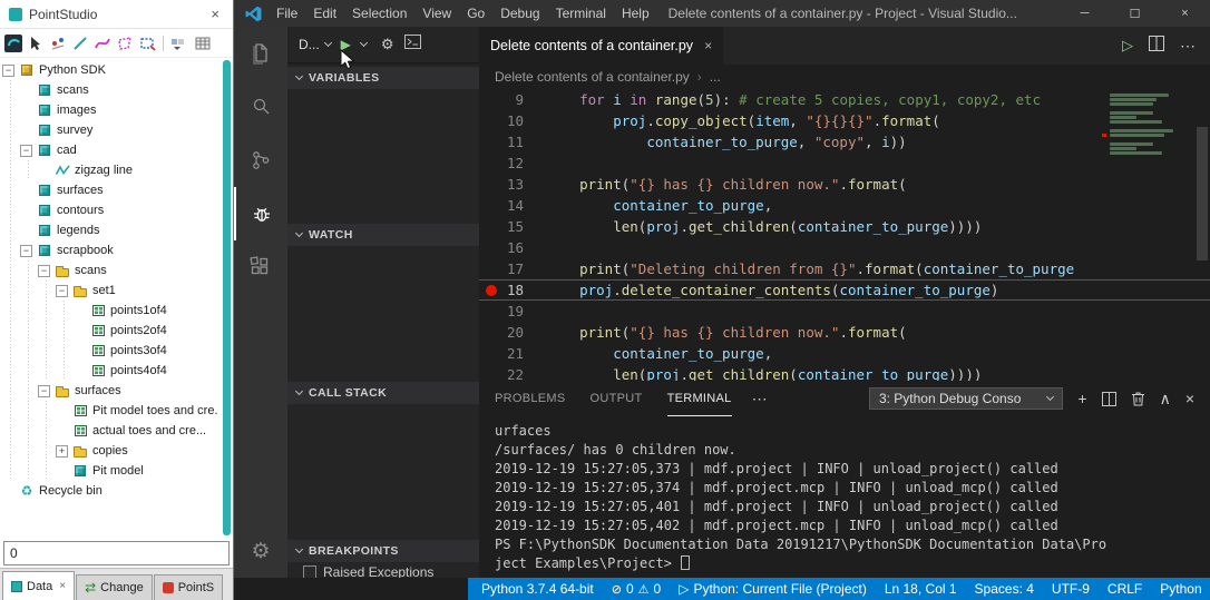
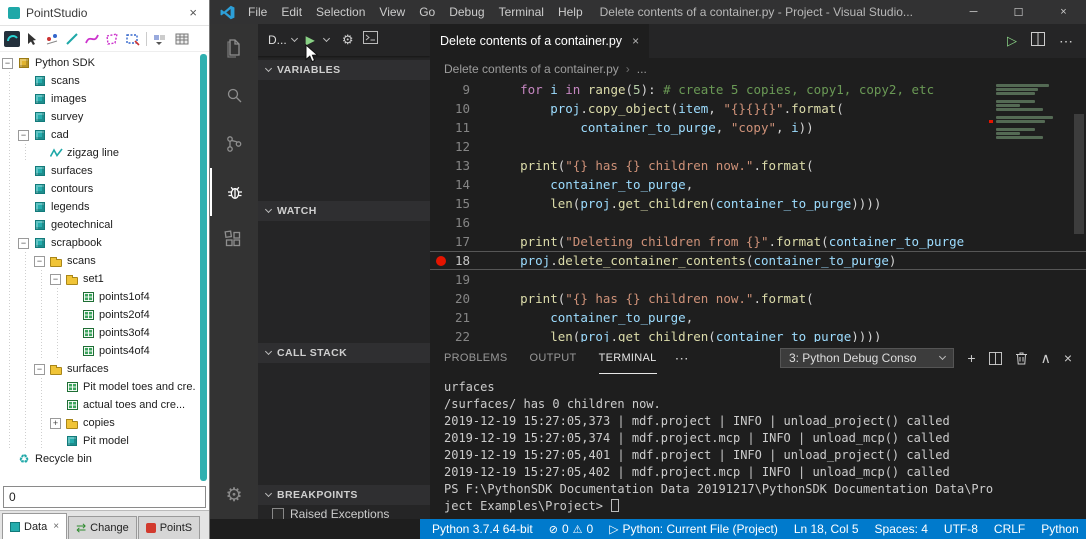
  PointStudio
  ×
  −
  Python SDK
  scans
  images
  survey
  −
  cad
  zigzag line
  surfaces
  contours
  legends
+ geotechnical
  −
  scrapbook
  −
  scans
  −
  set1
  points1of4
  points2of4
  points3of4
  points4of4
  −
  surfaces
  Pit model toes and cre.
  actual toes and cre...
  +
  copies
  Pit model
  ♻
  Recycle bin
  0
  Data
  ×
  ⇄
  Change
  PointS
  File
  Edit
  Selection
  View
  Go
  Debug
  Terminal
  Help
  Delete contents of a container.py - Project - Visual Studio...
  ─
  ☐
  ×
  ⚙
  D...
  ▶
  ⚙
  VARIABLES
  WATCH
  CALL STACK
  BREAKPOINTS
  Raised Exceptions
  Delete contents of a container.py
  ×
  ▷
  ⋯
  Delete contents of a container.py
  ›
  ...
  9
  for i in range(5): # create 5 copies, copy1, copy2, etc
  10
  proj.copy_object(item, "{}{}{}".format(
  11
  container_to_purge, "copy", i))
  12
  13
  print("{} has {} children now.".format(
  14
  container_to_purge,
  15
  len(proj.get_children(container_to_purge))))
  16
  17
  print("Deleting children from {}".format(container_to_purge
  18
  proj.delete_container_contents(container_to_purge)
  19
  20
  print("{} has {} children now.".format(
  21
  container_to_purge,
  22
  len(proj.get_children(container_to_purge))))
  PROBLEMS
  OUTPUT
  TERMINAL
  ⋯
  3: Python Debug Conso
  +
  ∧
  ×
  urfaces
  /surfaces/ has 0 children now.
  2019-12-19 15:27:05,373 | mdf.project | INFO | unload_project() called
  2019-12-19 15:27:05,374 | mdf.project.mcp | INFO | unload_mcp() called
  2019-12-19 15:27:05,401 | mdf.project | INFO | unload_project() called
  2019-12-19 15:27:05,402 | mdf.project.mcp | INFO | unload_mcp() called
  PS F:\PythonSDK Documentation Data 20191217\PythonSDK Documentation Data\Pro
  ject Examples\Project>
  Python 3.7.4 64-bit
  ⊘
  0
  ⚠
  0
  ▷
  Python: Current File (Project)
- Ln 18, Col 1
+ Ln 18, Col 5
  Spaces: 4
- UTF-9
+ UTF-8
  CRLF
  Python
